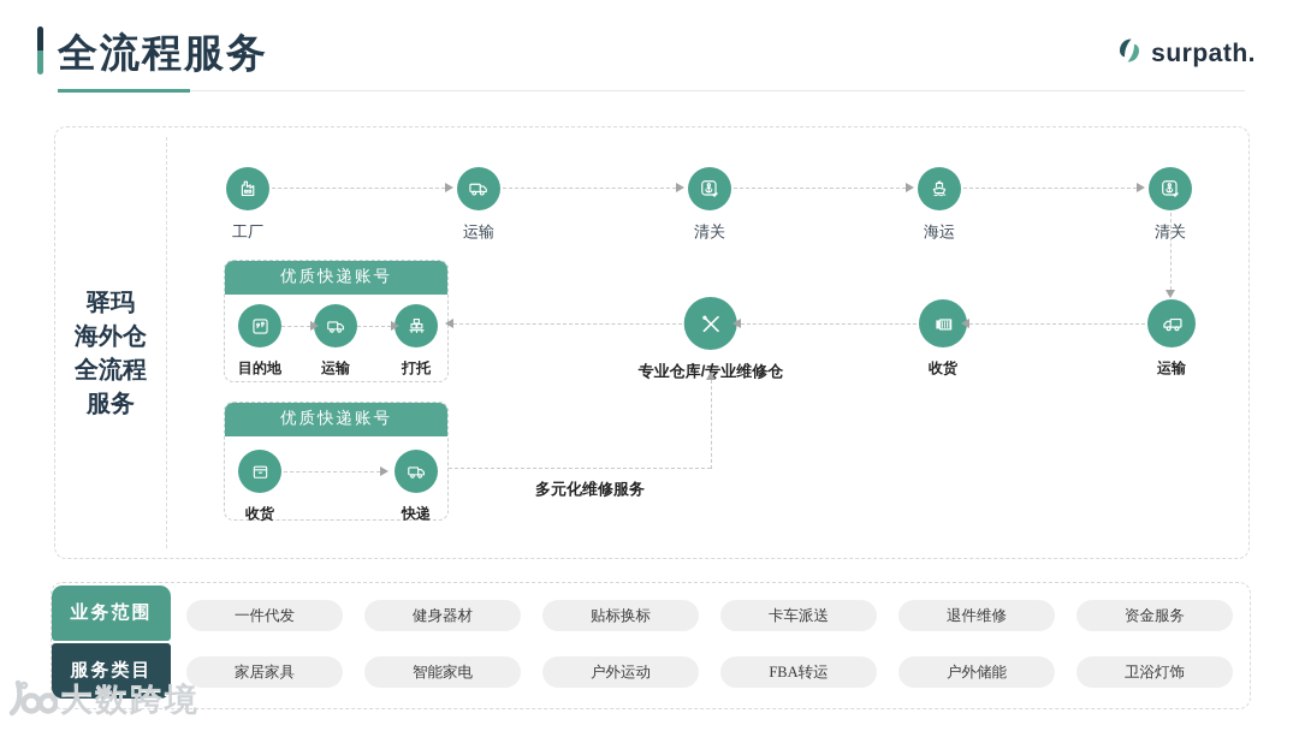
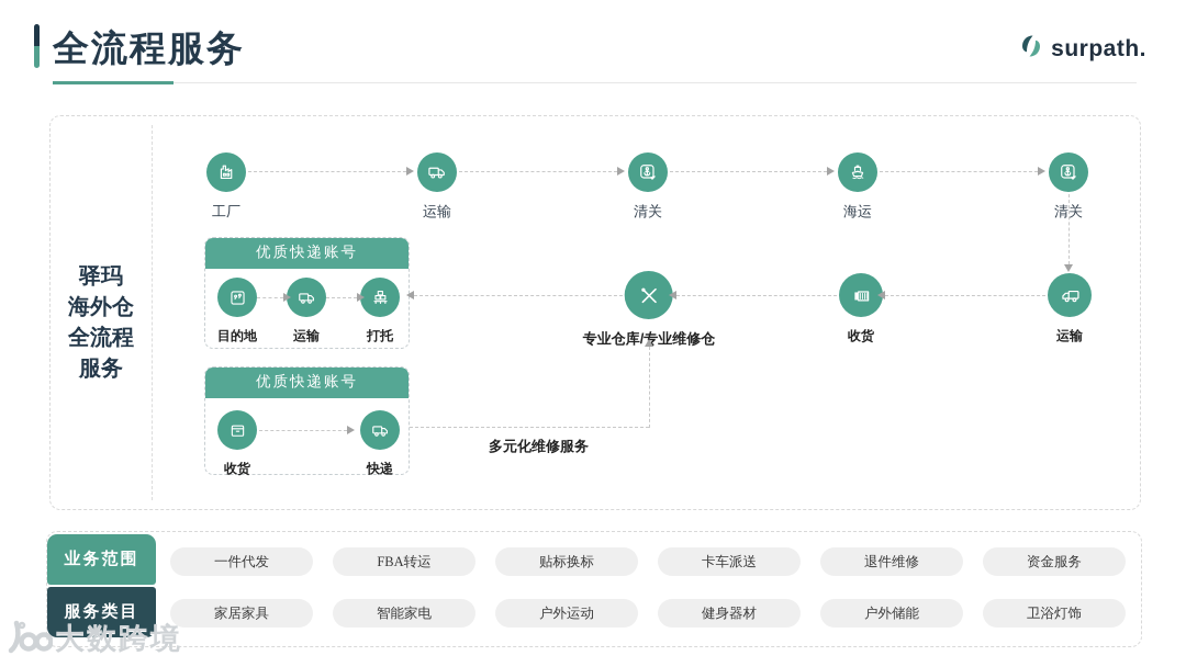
  全流程服务
  surpath.
  驿玛
  海外仓
  全流程
  服务
  工厂
  运输
  清关
  海运
  清关
  专业仓库/专业维修仓
  收货
  运输
  优质快递账号
  目的地
  运输
  打托
  优质快递账号
  收货
  快递
  多元化维修服务
  业务范围
  服务类目
  一件代发
- 健身器材
+ FBA转运
  贴标换标
  卡车派送
  退件维修
  资金服务
  家居家具
  智能家电
  户外运动
- FBA转运
+ 健身器材
  户外储能
  卫浴灯饰
  大数跨境
